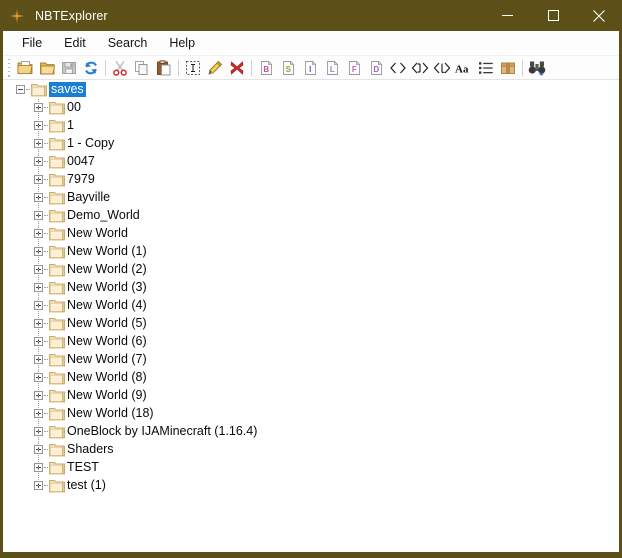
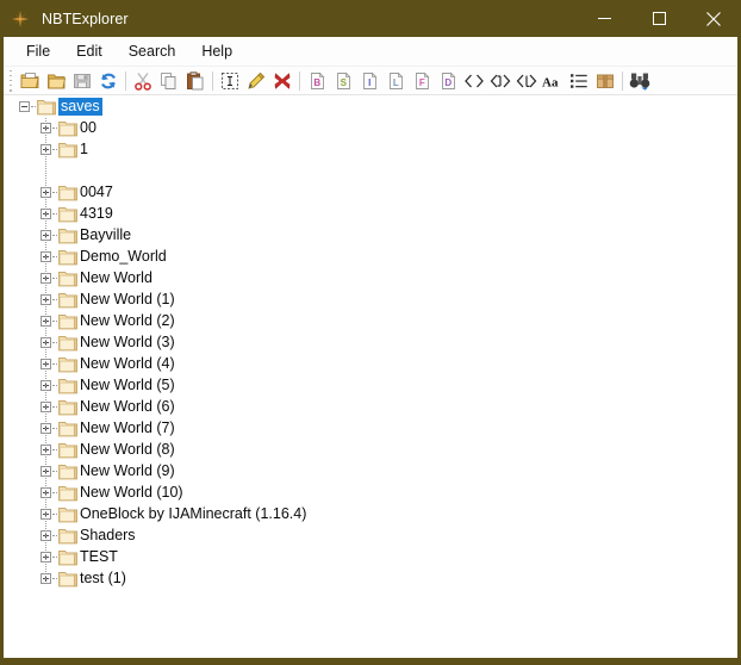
  NBTExplorer
  File
  Edit
  Search
  Help
  B
  S
  I
  L
  F
  D
  Aa
  saves
  00
  1
- 1 - Copy
  0047
- 7979
+ 4319
  Bayville
  Demo_World
  New World
  New World (1)
  New World (2)
  New World (3)
  New World (4)
  New World (5)
  New World (6)
  New World (7)
  New World (8)
  New World (9)
- New World (18)
+ New World (10)
  OneBlock by IJAMinecraft (1.16.4)
  Shaders
  TEST
  test (1)
